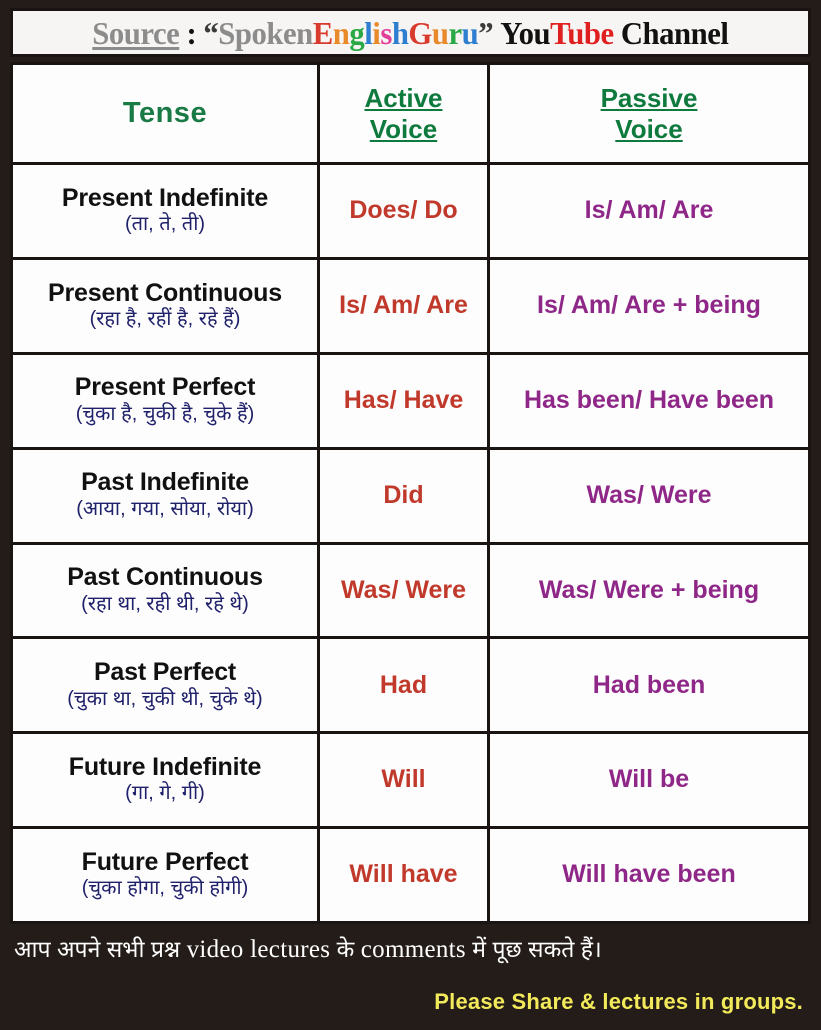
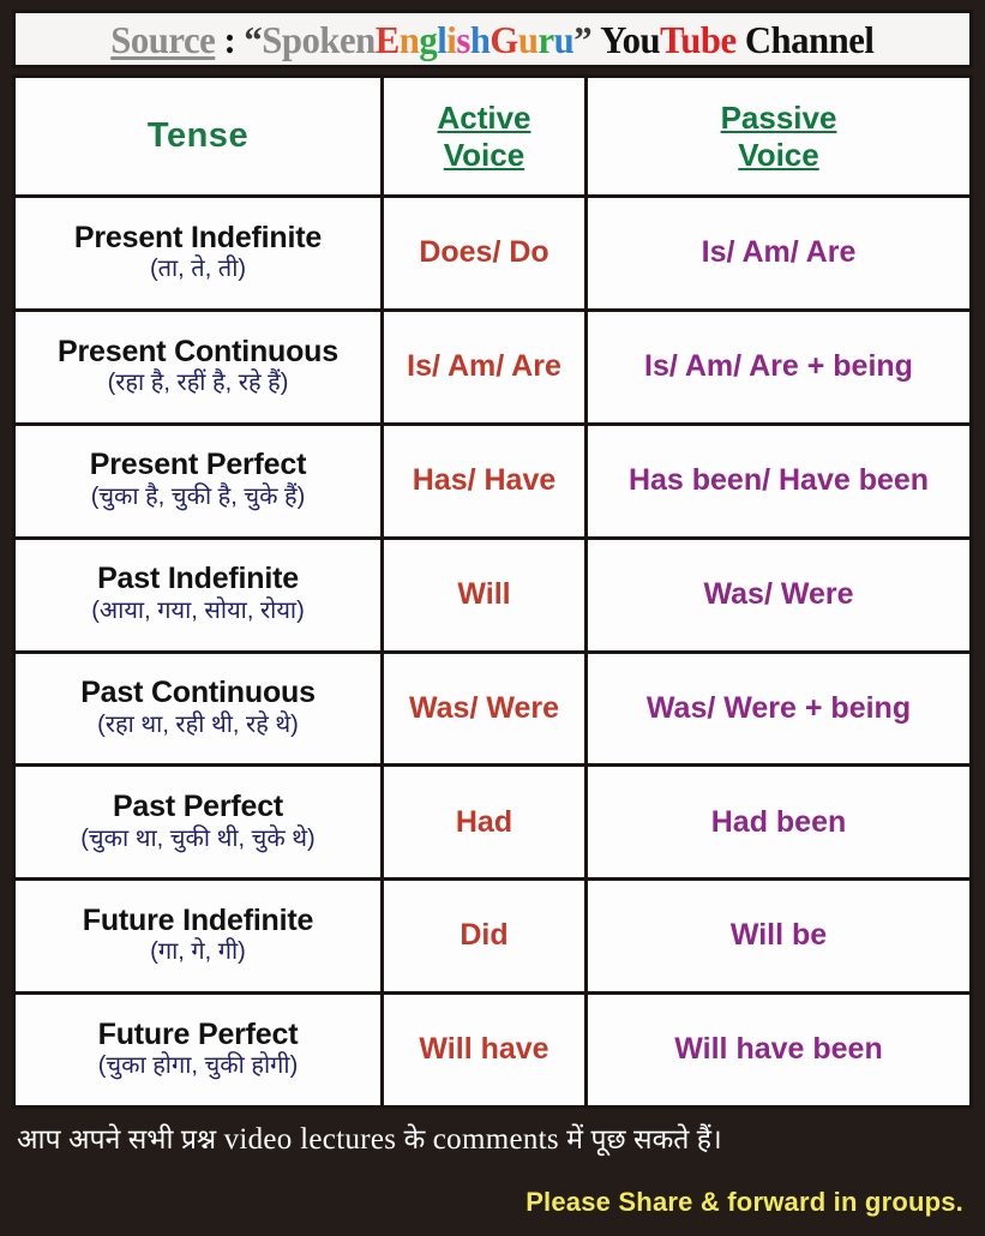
  Source : “SpokenEnglishGuru” YouTube Channel
  Tense
  Active
  Voice
  Passive
  Voice
  Present Indefinite
  (ता, ते, ती)
  Does/ Do
  Is/ Am/ Are
  Present Continuous
  (रहा है, रहीं है, रहे हैं)
  Is/ Am/ Are
  Is/ Am/ Are + being
  Present Perfect
  (चुका है, चुकी है, चुके हैं)
  Has/ Have
  Has been/ Have been
  Past Indefinite
  (आया, गया, सोया, रोया)
- Did
+ Will
  Was/ Were
  Past Continuous
  (रहा था, रही थी, रहे थे)
  Was/ Were
  Was/ Were + being
  Past Perfect
  (चुका था, चुकी थी, चुके थे)
  Had
  Had been
  Future Indefinite
  (गा, गे, गी)
- Will
+ Did
  Will be
  Future Perfect
  (चुका होगा, चुकी होगी)
  Will have
  Will have been
  आप अपने सभी प्रश्न video lectures के comments में पूछ सकते हैं।
- Please Share & lectures in groups.
+ Please Share & forward in groups.
